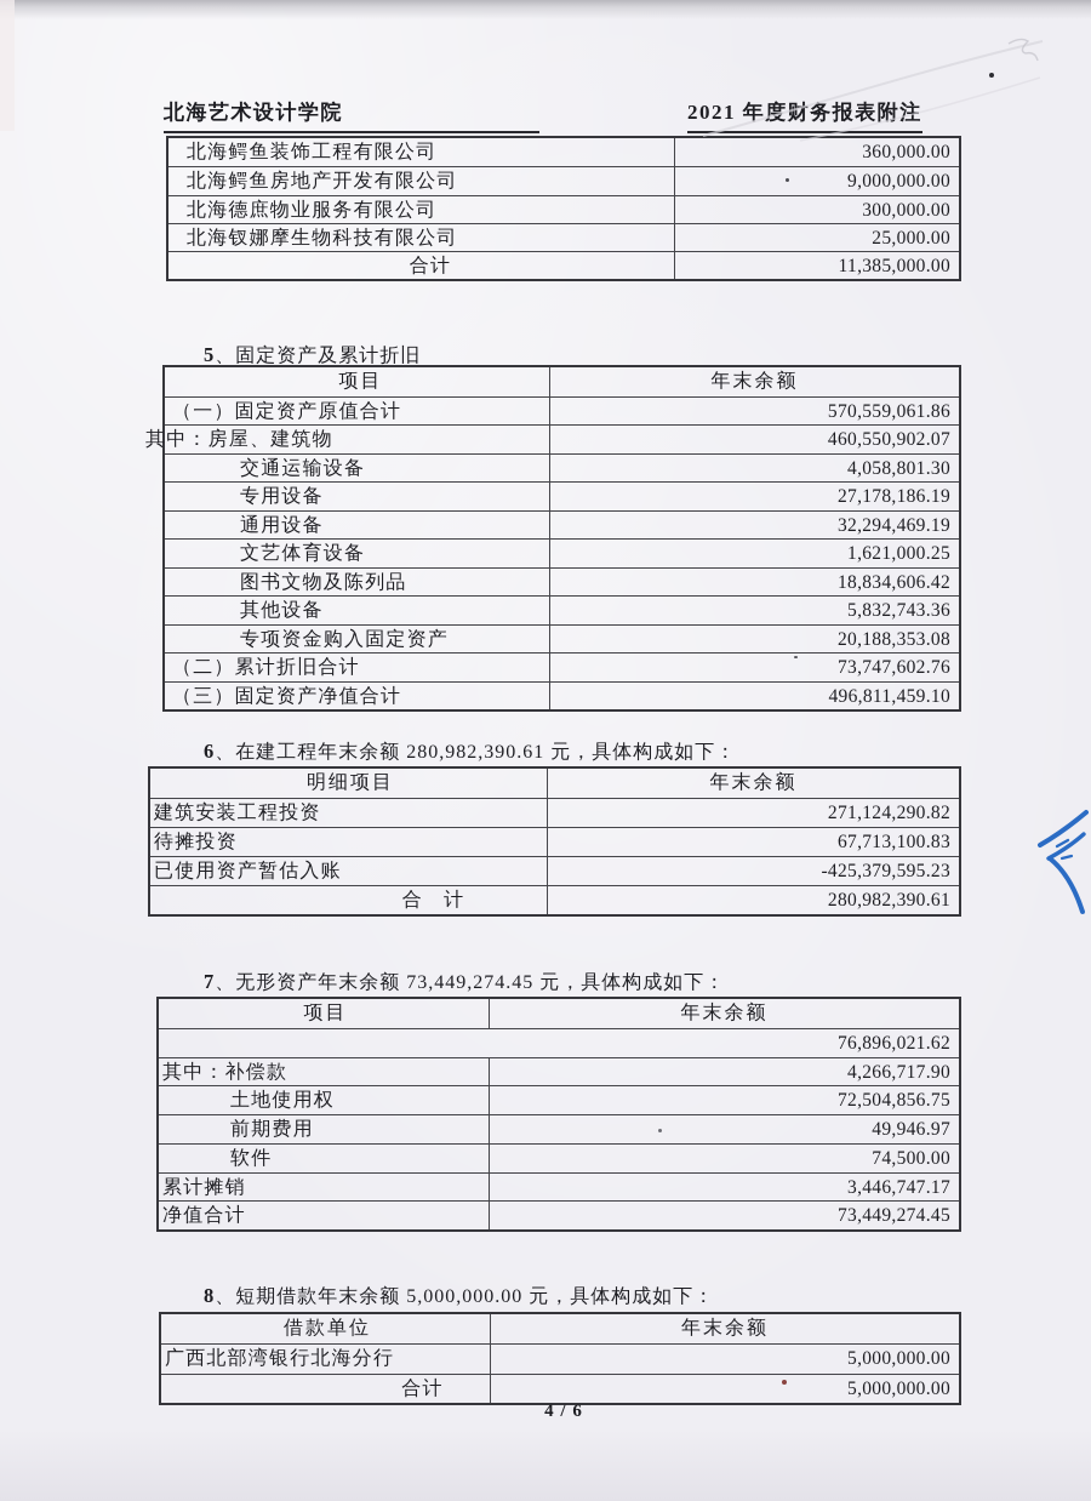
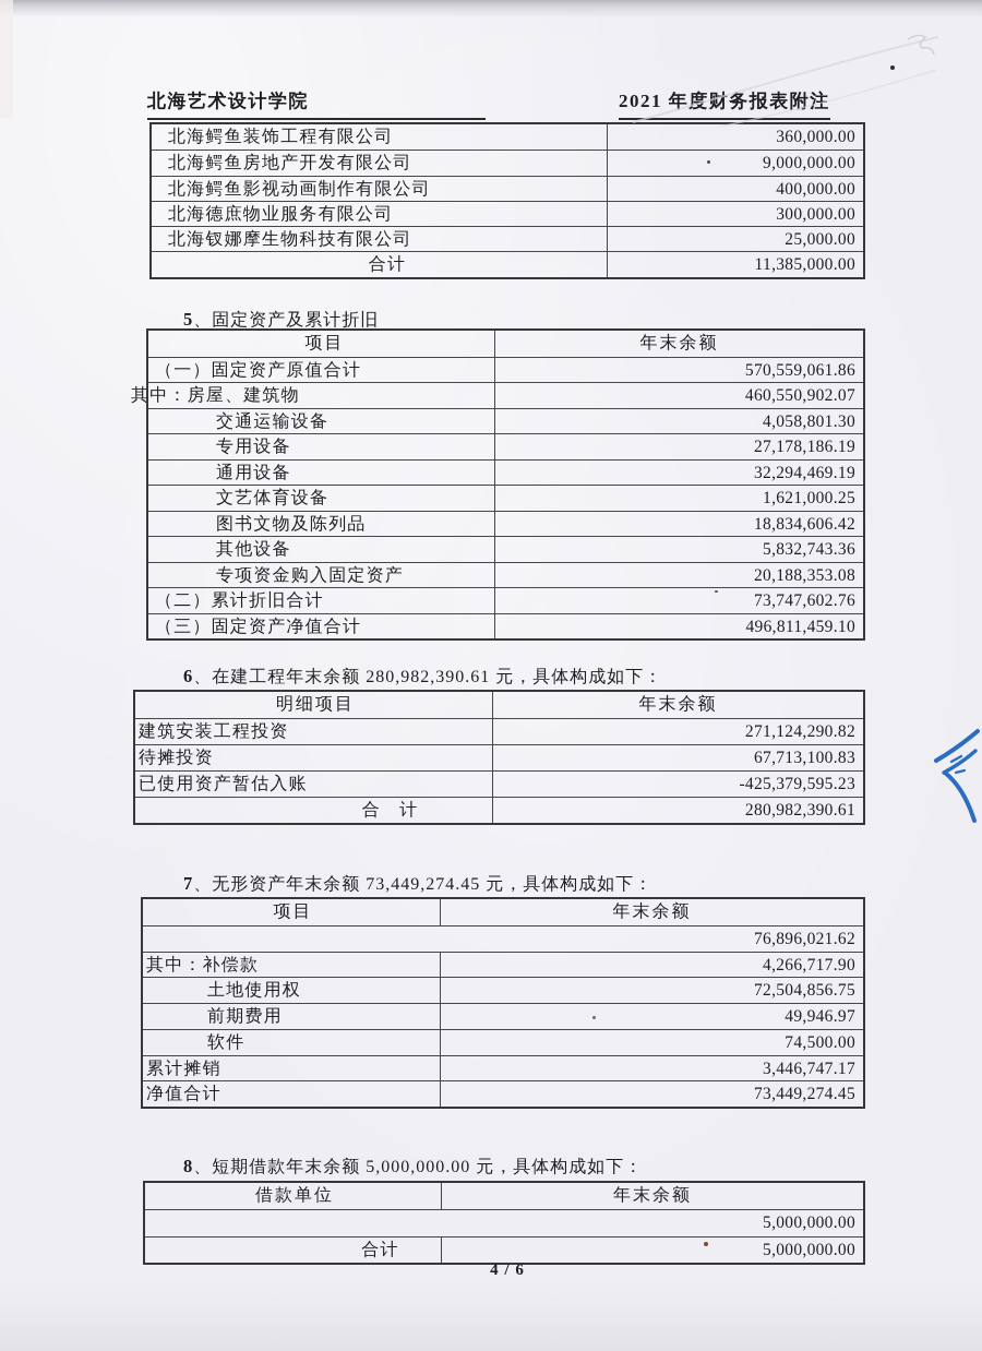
  北海艺术设计学院
  2021 年度财务报表附注
  北海鳄鱼装饰工程有限公司
  360,000.00
  北海鳄鱼房地产开发有限公司
  9,000,000.00
+ 北海鳄鱼影视动画制作有限公司
+ 400,000.00
  北海德庶物业服务有限公司
  300,000.00
  北海钗娜摩生物科技有限公司
  25,000.00
  合计
  11,385,000.00
  5、固定资产及累计折旧
  项目
  年末余额
  （一）固定资产原值合计
  570,559,061.86
  其中：房屋、建筑物
  460,550,902.07
  交通运输设备
  4,058,801.30
  专用设备
  27,178,186.19
  通用设备
  32,294,469.19
  文艺体育设备
  1,621,000.25
  图书文物及陈列品
  18,834,606.42
  其他设备
  5,832,743.36
  专项资金购入固定资产
  20,188,353.08
  （二）累计折旧合计
  73,747,602.76
  （三）固定资产净值合计
  496,811,459.10
  6、在建工程年末余额 280,982,390.61 元，具体构成如下：
  明细项目
  年末余额
  建筑安装工程投资
  271,124,290.82
  待摊投资
  67,713,100.83
  已使用资产暂估入账
  -425,379,595.23
  合 计
  280,982,390.61
  7、无形资产年末余额 73,449,274.45 元，具体构成如下：
  项目
  年末余额
  76,896,021.62
  其中：补偿款
  4,266,717.90
  土地使用权
  72,504,856.75
  前期费用
  49,946.97
  软件
  74,500.00
  累计摊销
  3,446,747.17
  净值合计
  73,449,274.45
  8、短期借款年末余额 5,000,000.00 元，具体构成如下：
  借款单位
  年末余额
- 广西北部湾银行北海分行
  5,000,000.00
  合计
  5,000,000.00
  4 / 6
